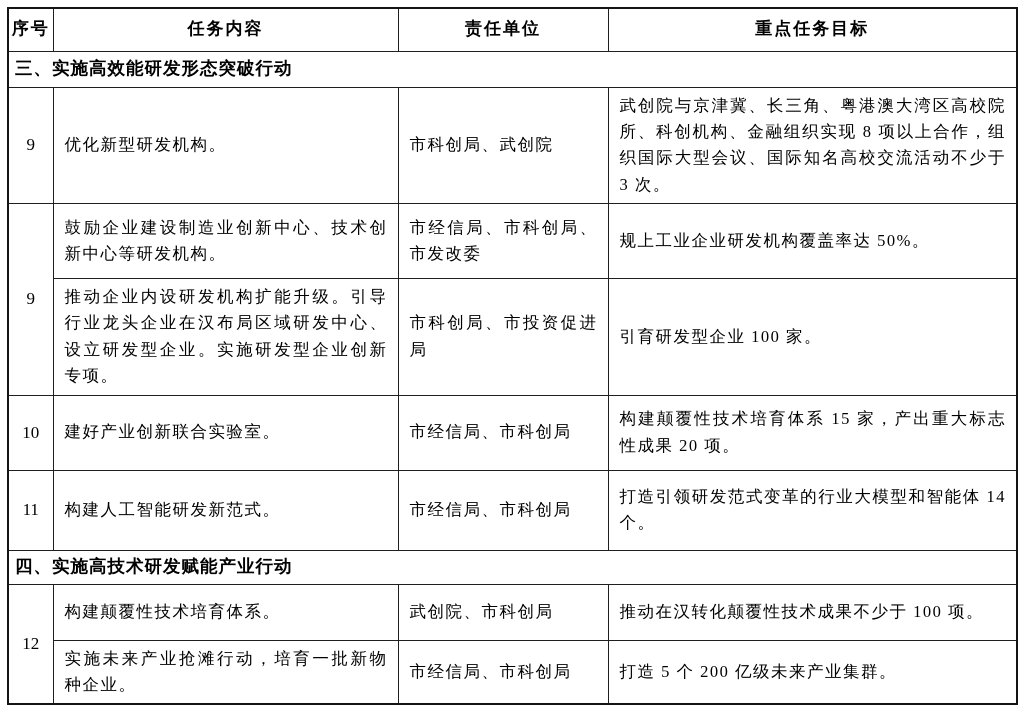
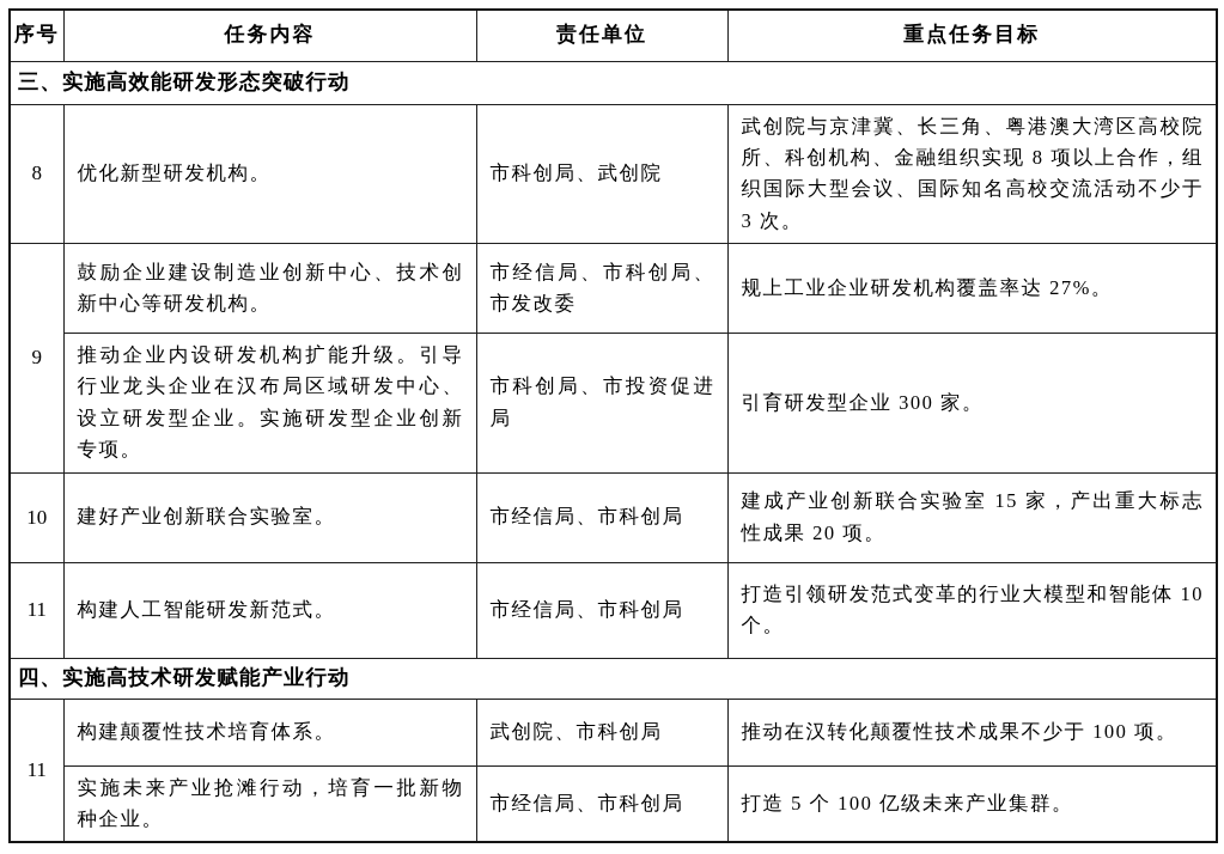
  序号	任务内容	责任单位	重点任务目标
  三、实施高效能研发形态突破行动
- 9	优化新型研发机构。	市科创局、武创院	武创院与京津冀、长三角、粤港澳大湾区高校院所、科创机构、金融组织实现 8 项以上合作，组织国际大型会议、国际知名高校交流活动不少于 3 次。
+ 8	优化新型研发机构。	市科创局、武创院	武创院与京津冀、长三角、粤港澳大湾区高校院所、科创机构、金融组织实现 8 项以上合作，组织国际大型会议、国际知名高校交流活动不少于 3 次。
- 9	鼓励企业建设制造业创新中心、技术创新中心等研发机构。	市经信局、市科创局、市发改委	规上工业企业研发机构覆盖率达 50%。
+ 9	鼓励企业建设制造业创新中心、技术创新中心等研发机构。	市经信局、市科创局、市发改委	规上工业企业研发机构覆盖率达 27%。
- 推动企业内设研发机构扩能升级。引导行业龙头企业在汉布局区域研发中心、设立研发型企业。实施研发型企业创新专项。	市科创局、市投资促进局	引育研发型企业 100 家。
+ 推动企业内设研发机构扩能升级。引导行业龙头企业在汉布局区域研发中心、设立研发型企业。实施研发型企业创新专项。	市科创局、市投资促进局	引育研发型企业 300 家。
- 10	建好产业创新联合实验室。	市经信局、市科创局	构建颠覆性技术培育体系 15 家，产出重大标志性成果 20 项。
+ 10	建好产业创新联合实验室。	市经信局、市科创局	建成产业创新联合实验室 15 家，产出重大标志性成果 20 项。
- 11	构建人工智能研发新范式。	市经信局、市科创局	打造引领研发范式变革的行业大模型和智能体 14 个。
+ 11	构建人工智能研发新范式。	市经信局、市科创局	打造引领研发范式变革的行业大模型和智能体 10 个。
  四、实施高技术研发赋能产业行动
- 12	构建颠覆性技术培育体系。	武创院、市科创局	推动在汉转化颠覆性技术成果不少于 100 项。
+ 11	构建颠覆性技术培育体系。	武创院、市科创局	推动在汉转化颠覆性技术成果不少于 100 项。
- 实施未来产业抢滩行动，培育一批新物种企业。	市经信局、市科创局	打造 5 个 200 亿级未来产业集群。
+ 实施未来产业抢滩行动，培育一批新物种企业。	市经信局、市科创局	打造 5 个 100 亿级未来产业集群。
